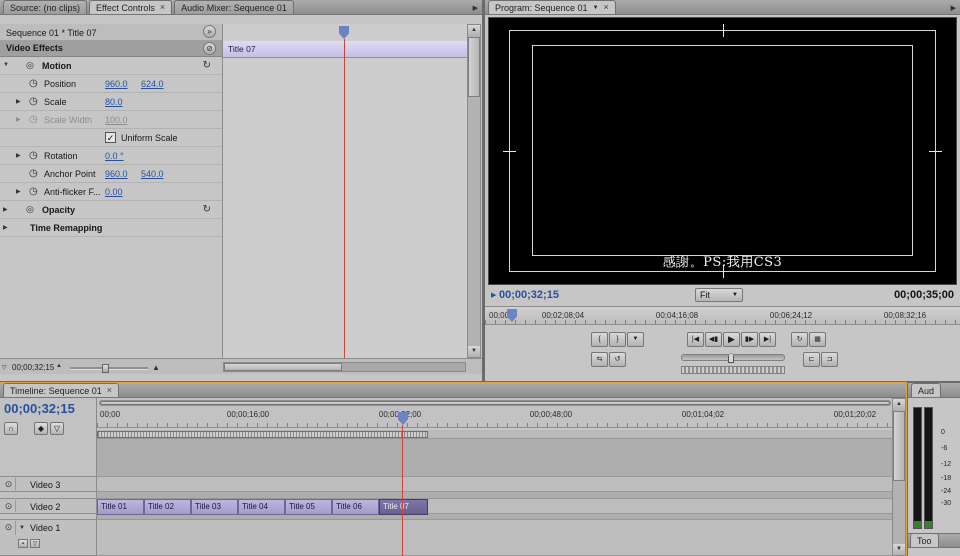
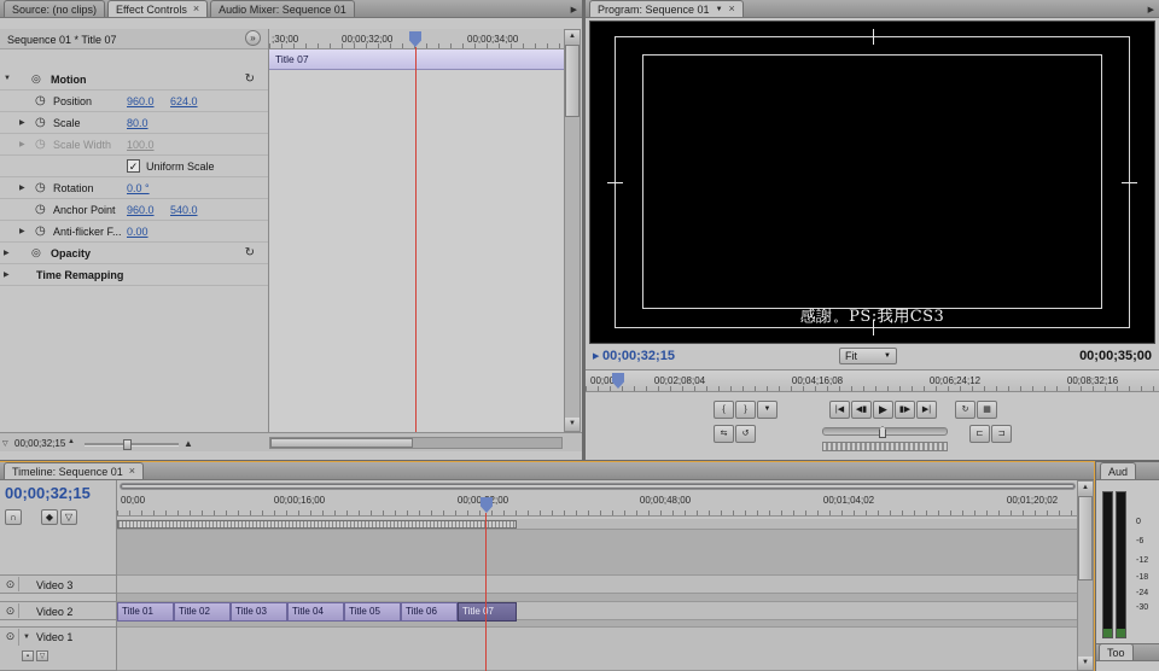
  Source: (no clips)
  Effect Controls
  ×
  Audio Mixer: Sequence 01
  Sequence 01 * Title 07
  »
- Video Effects
- ⊘
  ◎
  Motion
  ↻
  ◷
  Position
  960.0
  624.0
  ◷
  Scale
  80.0
  ◷
  Scale Width
  100.0
  ✓
  Uniform Scale
  ◷
  Rotation
  0.0 °
  ◷
  Anchor Point
  960.0
  540.0
  ◷
  Anti-flicker F...
  0.00
  ◎
  Opacity
  ↻
  Time Remapping
+ ;30;00
+ 00;00;32;00
+ 00;00;34;00
  Title 07
  00;00;32;15
  ▲
  Program: Sequence 01
  ×
  感謝。PS:我用CS3
  00;00;32;15
  Fit
  00;00;35;00
  00;00
  00;02;08;04
  00;04;16;08
  00;06;24;12
  00;08;32;16
  ▶
  Timeline: Sequence 01
  ×
  00;00;32;15
  ∩
  ◆
  ▽
  ⊙
  Video 3
  ⊙
  Video 2
  ⊙
  Video 1
  00;00
  00;00;16;00
  00;00;00
  00;00;48;00
  00;01;04;02
  00;01;20;02
  Title 01
  Title 02
  Title 03
  Title 04
  Title 05
  Title 06
  Title7
  Aud
  Too
